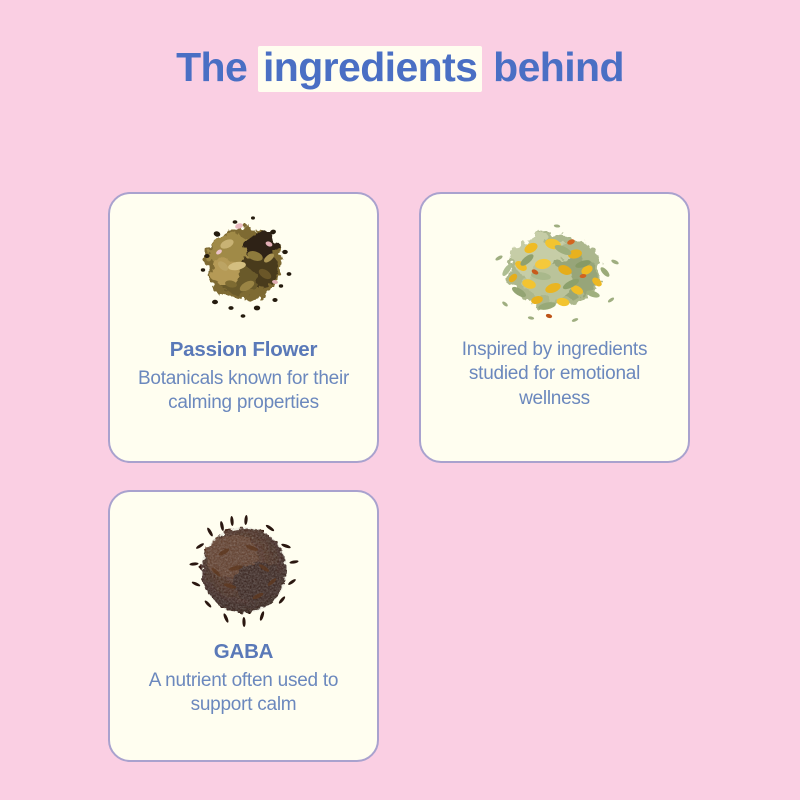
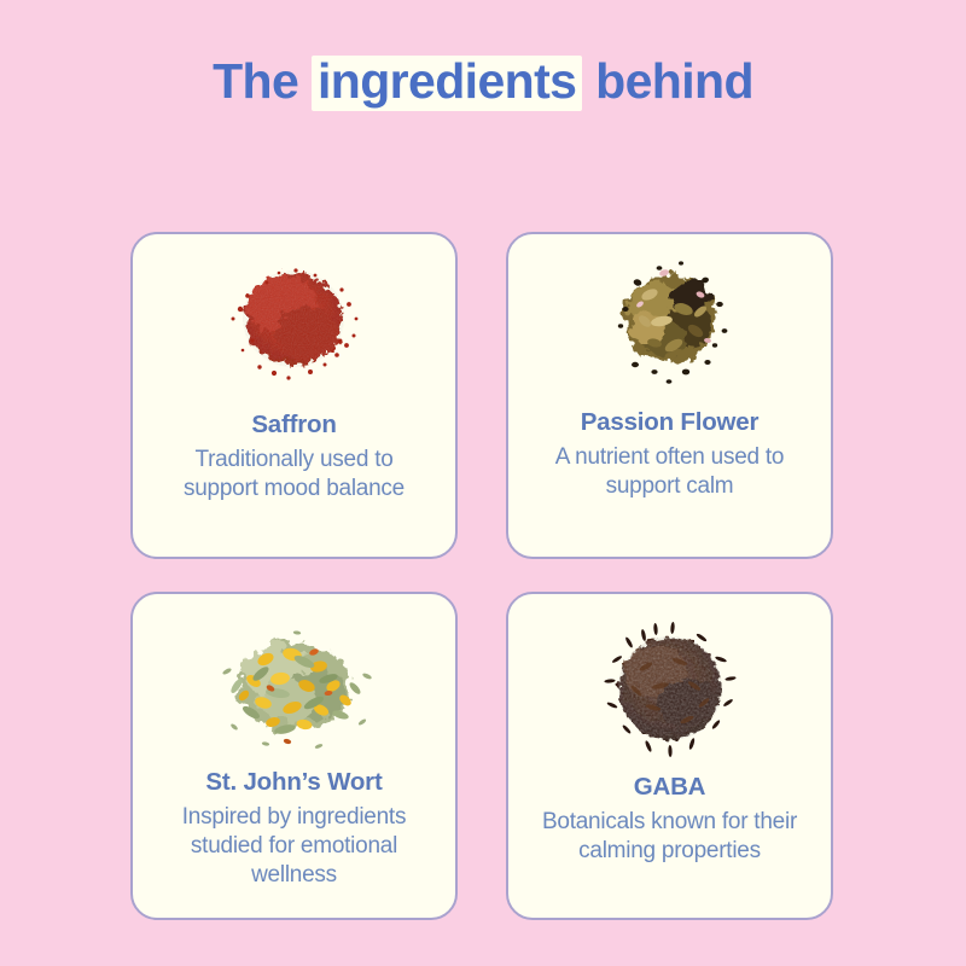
  The ingredients behind
+ Saffron
+ Traditionally used to support mood balance
  Passion Flower
- Botanicals known for their calming properties
+ A nutrient often used to support calm
+ St. John’s Wort
  Inspired by ingredients studied for emotional wellness
  GABA
- A nutrient often used to support calm
+ Botanicals known for their calming properties
